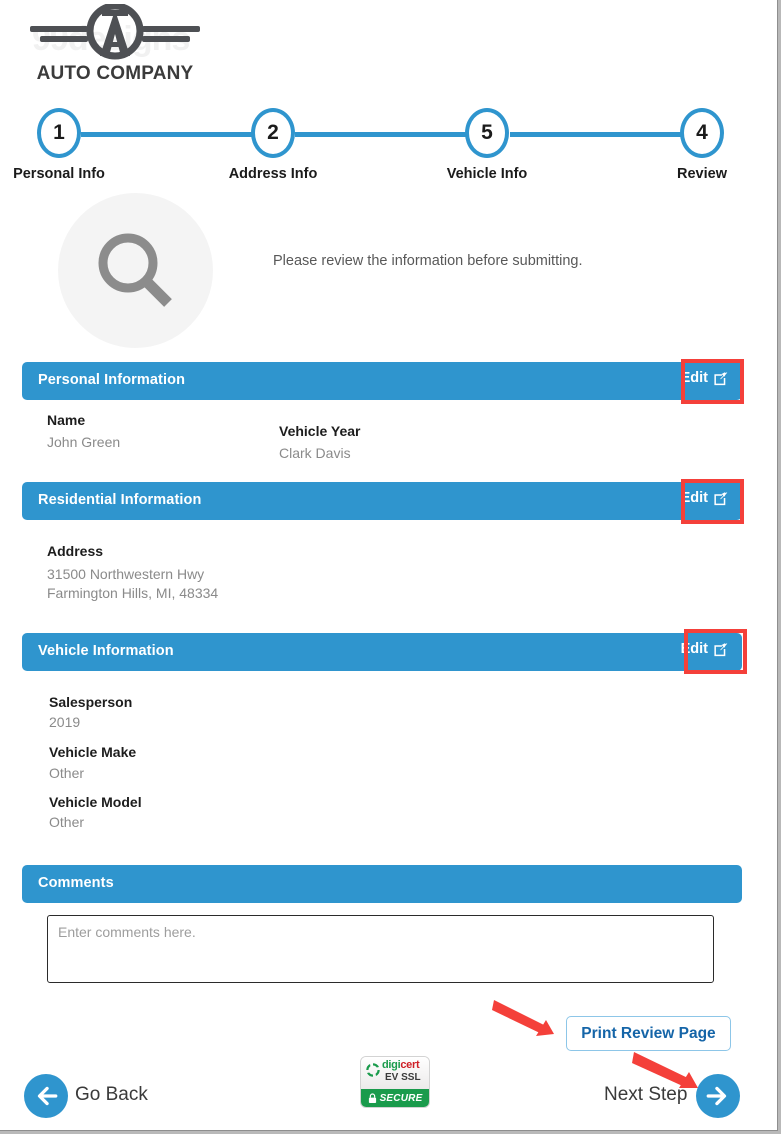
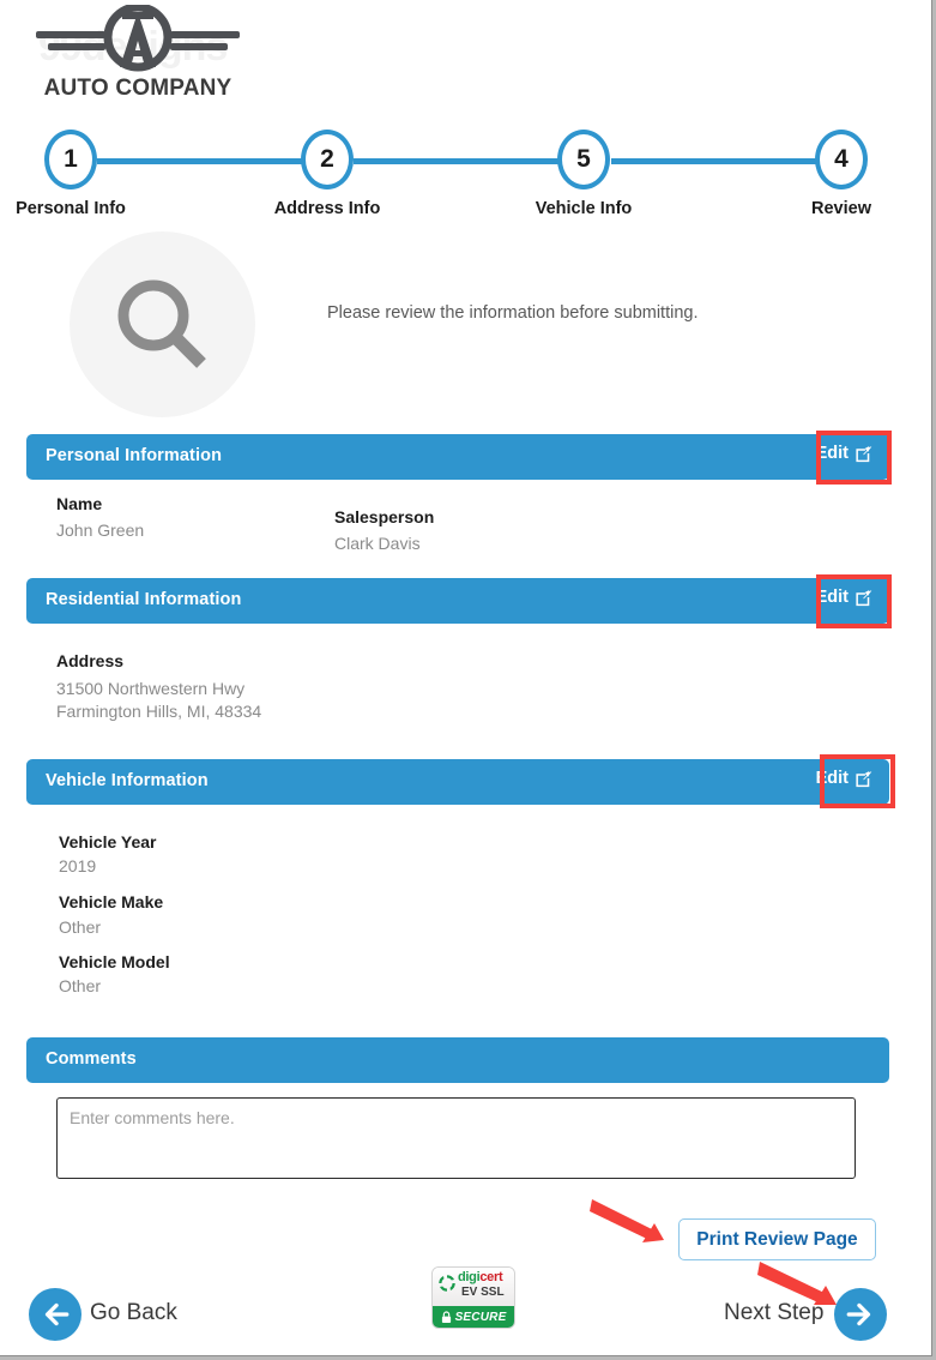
  AUTO COMPANY
  1
  Personal Info
  2
  Address Info
  5
  Vehicle Info
  4
  Review
  Please review the information before submitting.
  Personal Information
  Edit
  Name
  John Green
- Vehicle Year
+ Salesperson
  Clark Davis
  Residential Information
  Edit
  Address
  31500 Northwestern Hwy
  Farmington Hills, MI, 48334
  Vehicle Information
  Edit
- Salesperson
+ Vehicle Year
  2019
  Vehicle Make
  Other
  Vehicle Model
  Other
  Comments
  Enter comments here.
  Print Review Page
  Go Back
  Next Step
  digicert
  EV SSL
  SECURE
